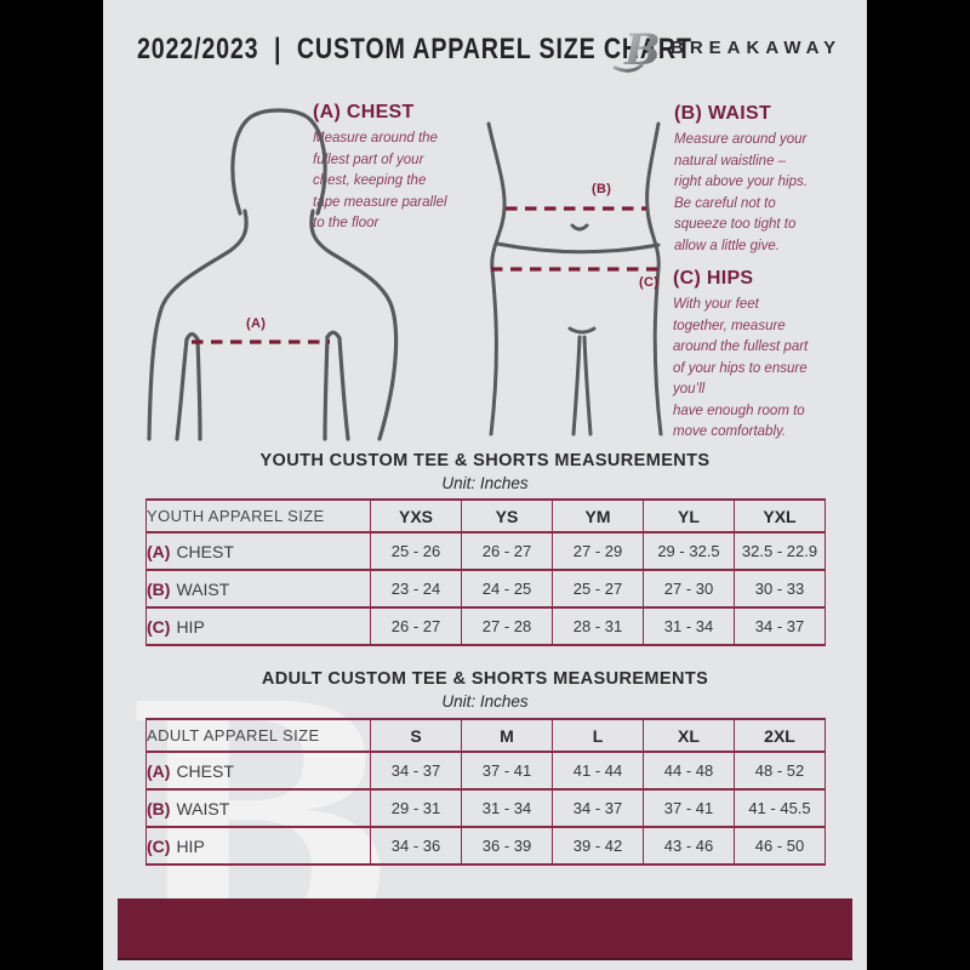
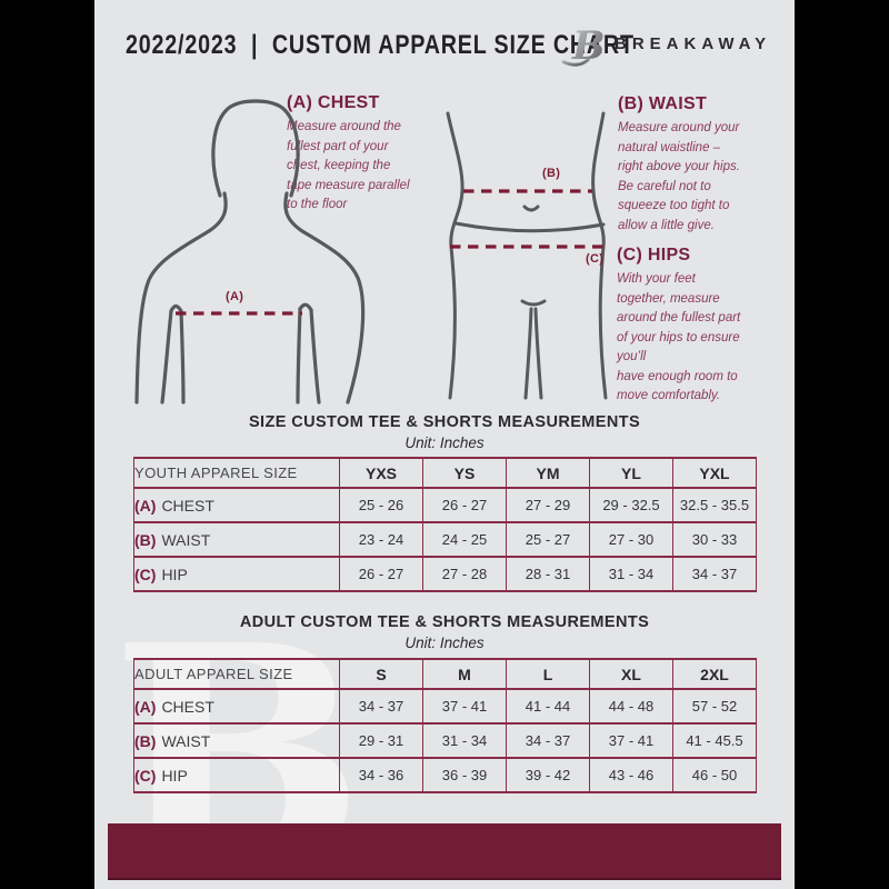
  B
  2022/2023 | CUSTOM APPAREL SIZE CHART
  B
  BREAKAWAY
  (A)
  (B)
  (C)
  (A) CHEST
  Measure around the
  fulest part of your
  cest, keeping the
  tpe measure parallel
  to the floor
  (B) WAIST
  Measure around your
  natural waistline –
  right above your hips.
  Be careful not to
  squeeze too tight to
  allow a little give.
  (C) HIPS
  With your feet
  together, measure
  around the fullest part
  of your hips to ensure
  you’ll
  have enough room to
  move comfortably.
- YOUTH CUSTOM TEE & SHORTS MEASUREMENTS
+ SIZE CUSTOM TEE & SHORTS MEASUREMENTS
  Unit: Inches
  YOUTH APPAREL SIZE	YXS	YS	YM	YL	YXL
- (A) CHEST	25 - 26	26 - 27	27 - 29	29 - 32.5	32.5 - 22.9
+ (A) CHEST	25 - 26	26 - 27	27 - 29	29 - 32.5	32.5 - 35.5
  (B) WAIST	23 - 24	24 - 25	25 - 27	27 - 30	30 - 33
  (C) HIP	26 - 27	27 - 28	28 - 31	31 - 34	34 - 37
  ADULT CUSTOM TEE & SHORTS MEASUREMENTS
  Unit: Inches
  ADULT APPAREL SIZE	S	M	L	XL	2XL
- (A) CHEST	34 - 37	37 - 41	41 - 44	44 - 48	48 - 52
+ (A) CHEST	34 - 37	37 - 41	41 - 44	44 - 48	57 - 52
  (B) WAIST	29 - 31	31 - 34	34 - 37	37 - 41	41 - 45.5
  (C) HIP	34 - 36	36 - 39	39 - 42	43 - 46	46 - 50
